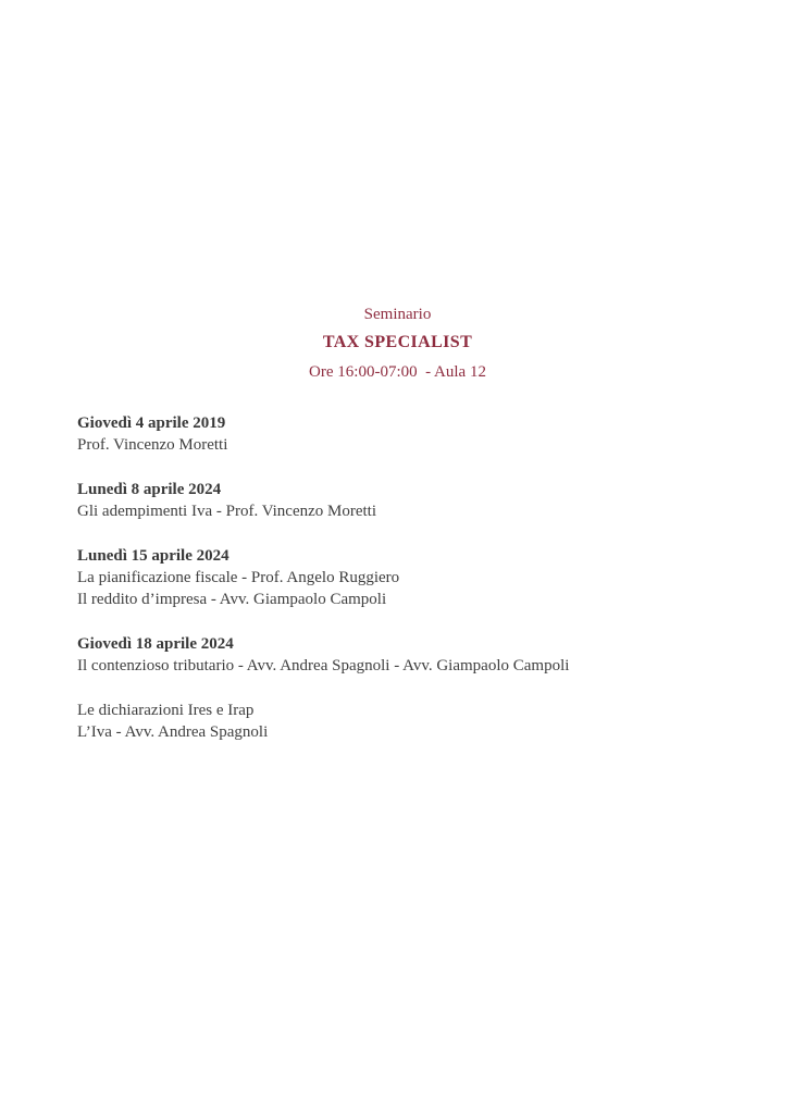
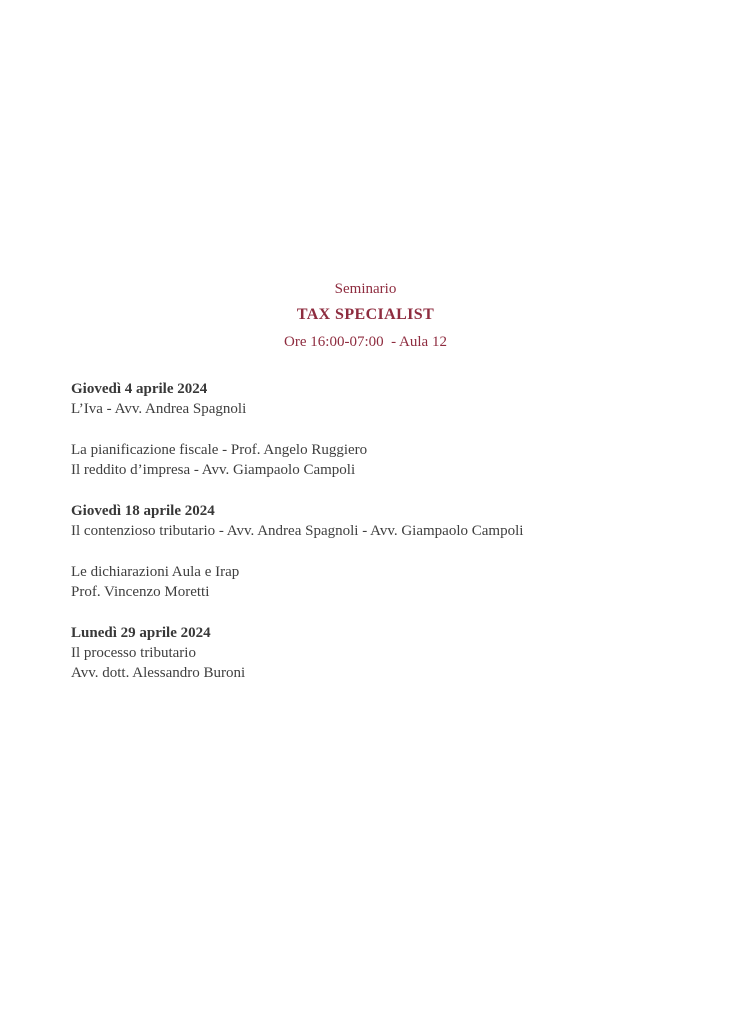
  Seminario
  TAX SPECIALIST
  Ore 16:00-07:00 - Aula 12
- Giovedì 4 aprile 2019
+ Giovedì 4 aprile 2024
- Prof. Vincenzo Moretti
+ L’Iva - Avv. Andrea Spagnoli
- Lunedì 8 aprile 2024
- Gli adempimenti Iva - Prof. Vincenzo Moretti
- Lunedì 15 aprile 2024
  La pianificazione fiscale - Prof. Angelo Ruggiero
  Il reddito d’impresa - Avv. Giampaolo Campoli
  Giovedì 18 aprile 2024
  Il contenzioso tributario - Avv. Andrea Spagnoli - Avv. Giampaolo Campoli
- Le dichiarazioni Ires e Irap
+ Le dichiarazioni Aula e Irap
- L’Iva - Avv. Andrea Spagnoli
+ Prof. Vincenzo Moretti
+ Lunedì 29 aprile 2024
+ Il processo tributario
+ Avv. dott. Alessandro Buroni
